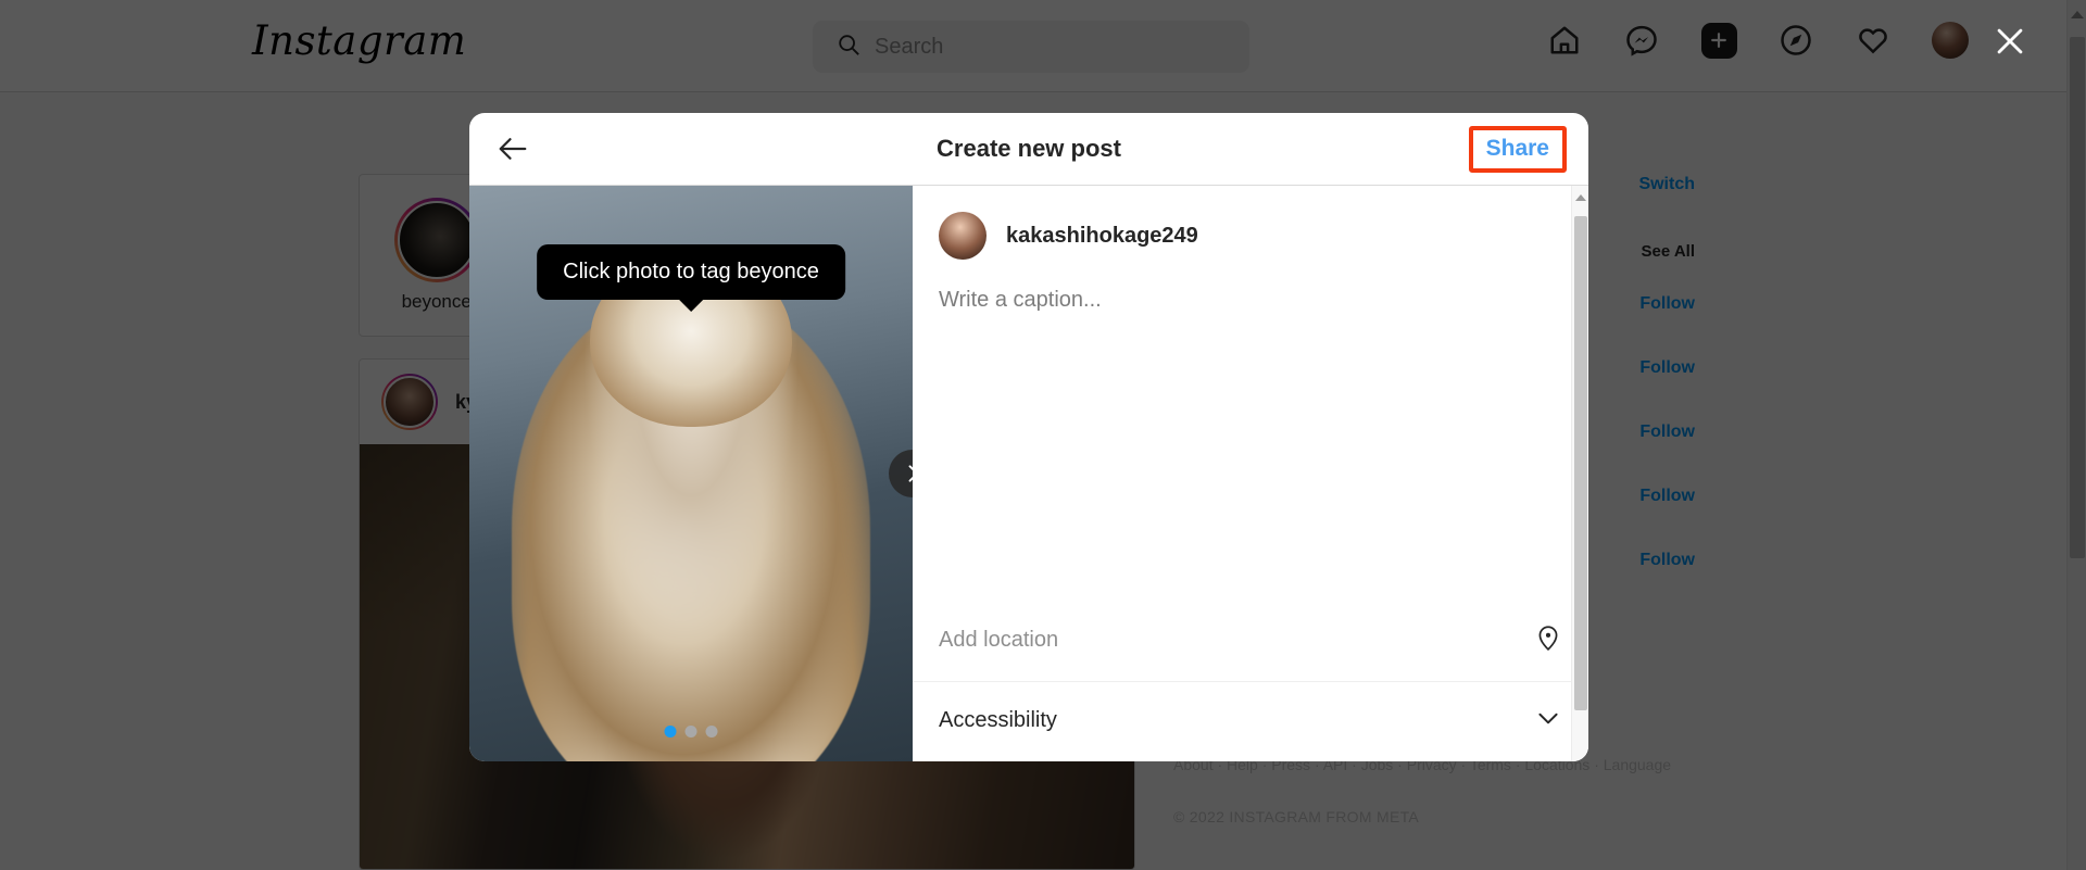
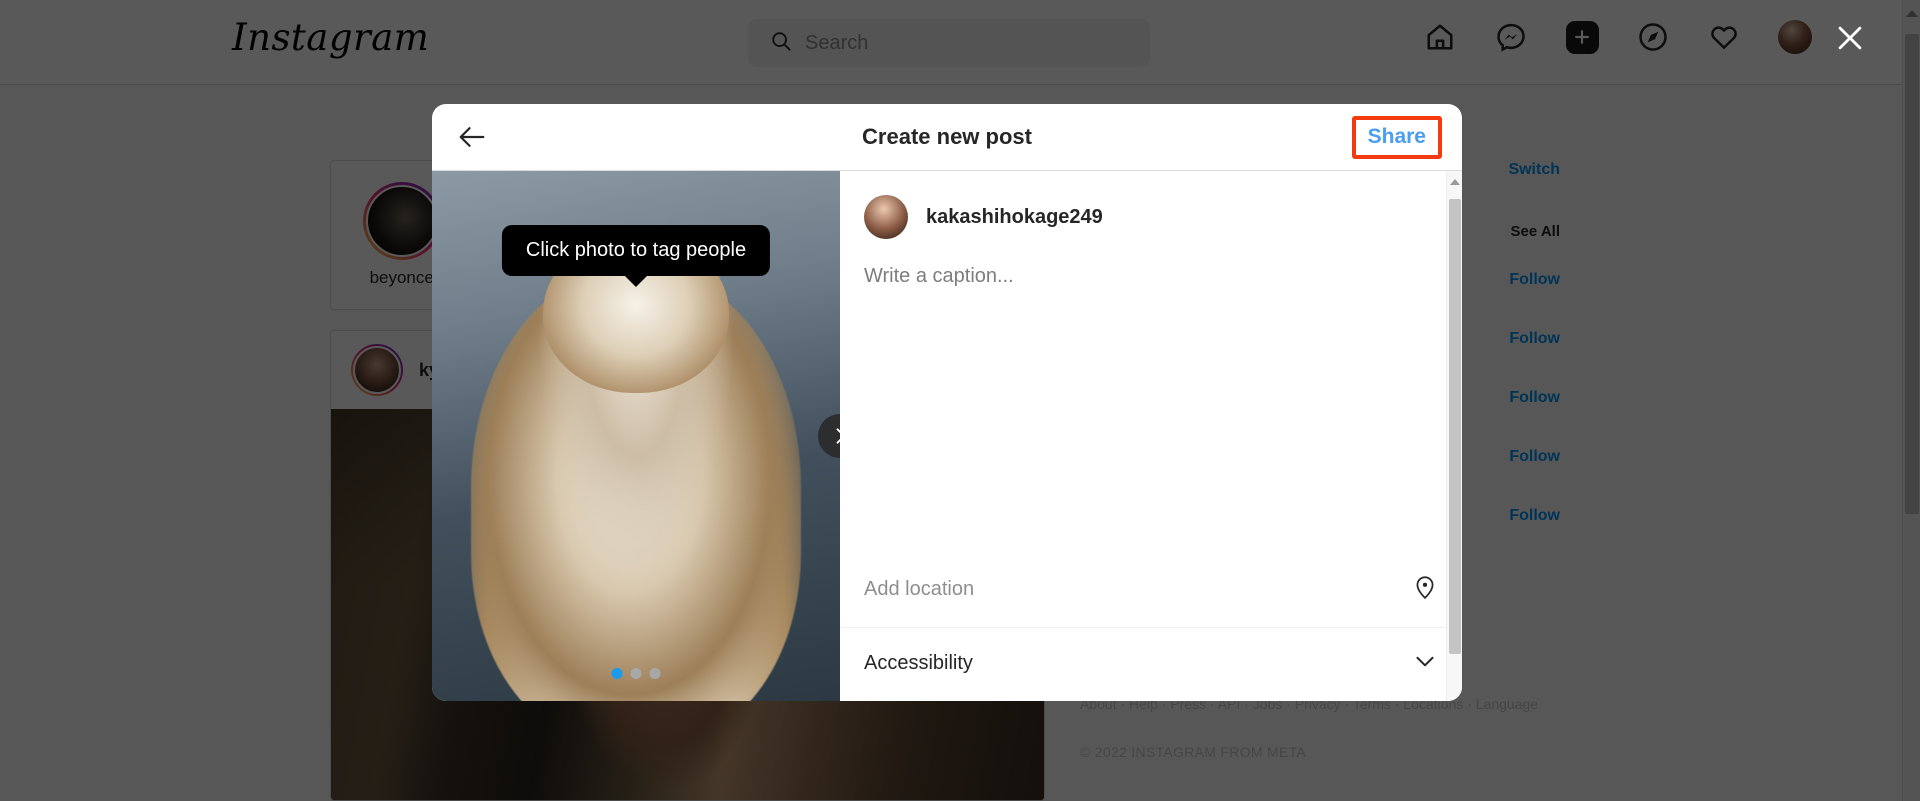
  Instagram
  Search
  beyonce
  Switch
  See All
  Follow
  Follow
  Follow
  Follow
  Follow
  About · Help · Press · API · Jobs · Privacy · Terms · Locations · Language
  Create new post
  Share
- Click photo to tag beyonce
+ Click photo to tag people
  kakashihokage249
  Write a caption...
  Add location
  Accessibility
